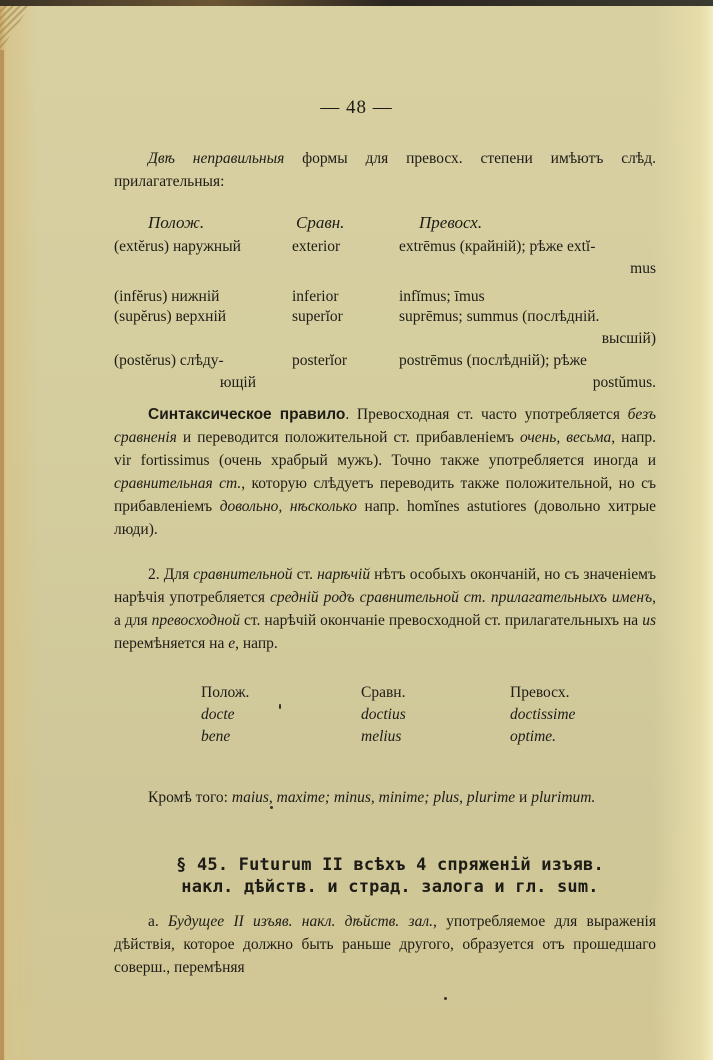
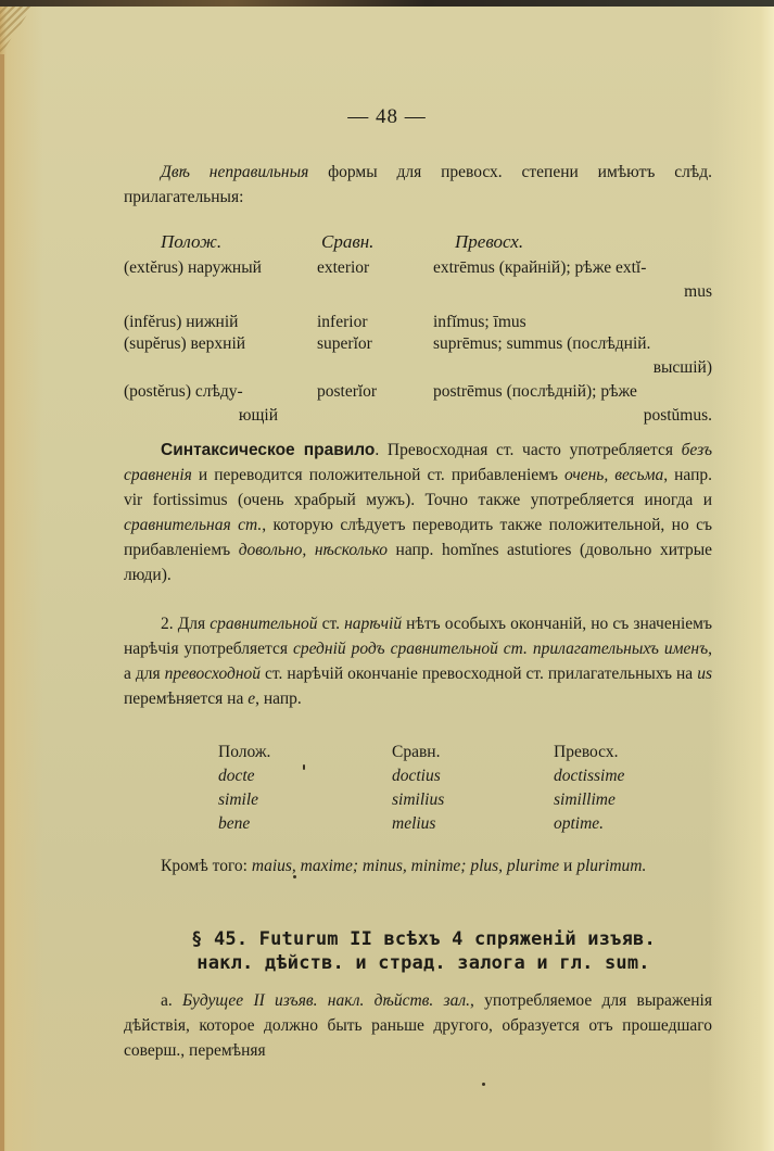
  — 48 —
  Двѣ неправильныя формы для превосх. степени имѣютъ слѣд. прилагательныя:
  Полож.
  Сравн.
  Превосх.
  (extĕrus) наружный
  exterior
  extrēmus (крайній); рѣже extĭ-
  mus
  (infĕrus) нижній
  inferior
  infĭmus; īmus
  (supĕrus) верхній
  superĭor
  suprēmus; summus (послѣдній.
  высшій)
  (postĕrus) слѣду-
  ющій
  posterĭor
  postrēmus (послѣдній); рѣже
  postŭmus.
  Синтаксическое правило. Превосходная ст. часто употребляется безъ сравненія и переводится положительной ст. прибавленіемъ очень, весьма, напр. vir fortissimus (очень храбрый мужъ). Точно также употребляется иногда и сравнительная ст., которую слѣдуетъ переводить также положительной, но съ прибавленіемъ довольно, нѣсколько напр. homĭnes astutiores (довольно хитрые люди).
  2. Для сравнительной ст. нарѣчій нѣтъ особыхъ окончаній, но съ значеніемъ нарѣчія употребляется средній родъ сравнительной ст. прилагательныхъ именъ, а для превосходной ст. нарѣчій окончаніе превосходной ст. прилагательныхъ на us перемѣняется на e, напр.
  Полож.
  Сравн.
  Превосх.
  docte
  doctius
  doctissime
+ simile
+ similius
+ simillime
  bene
  melius
  optime.
  Кромѣ того: maius, maxime; minus, minime; plus, plurime и plurimum.
  § 45. Futurum II всѣхъ 4 спряженій изъяв.
  накл. дѣйств. и страд. залога и гл. sum.
  а. Будущее II изъяв. накл. дѣйств. зал., употребляемое для выраженія дѣйствія, которое должно быть раньше другого, образуется отъ прошедшаго соверш., перемѣняя
